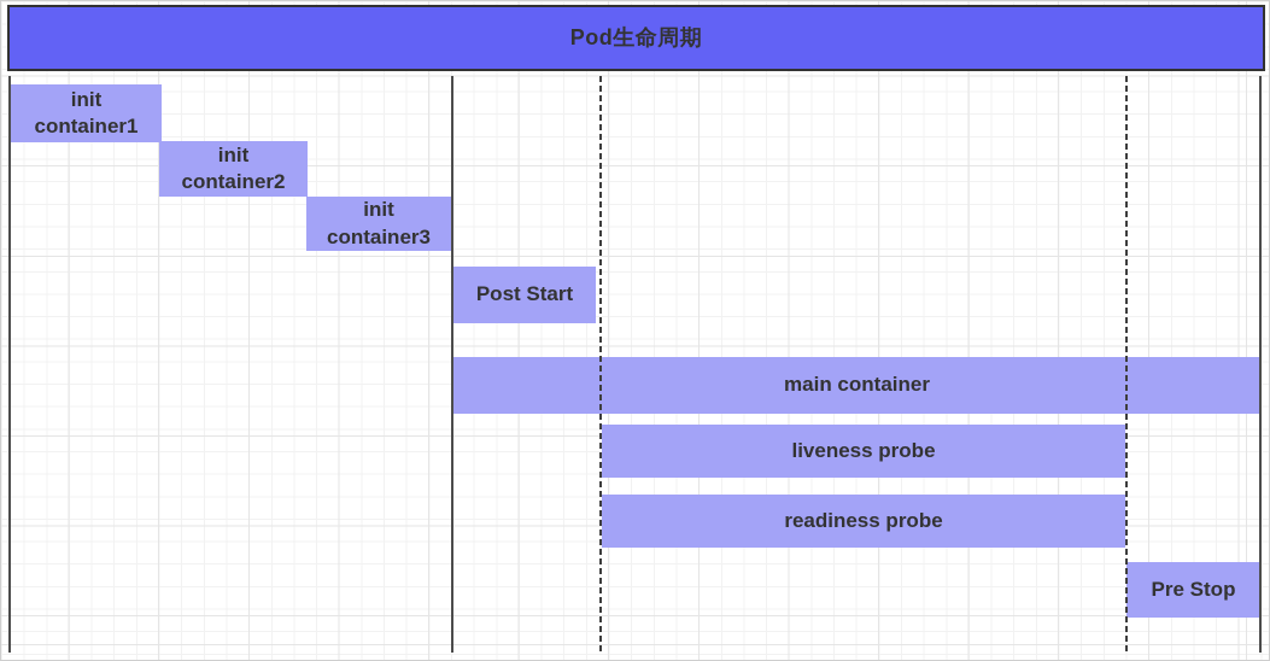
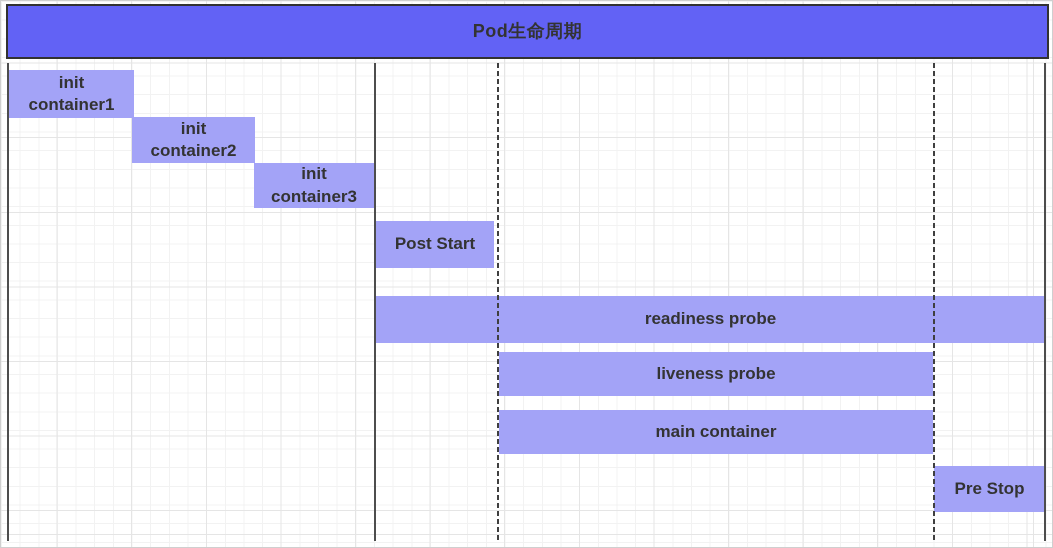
  Pod生命周期
  init
  container1
  init
  container2
  init
  container3
  Post Start
- main container
+ readiness probe
  liveness probe
- readiness probe
+ main container
  Pre Stop
